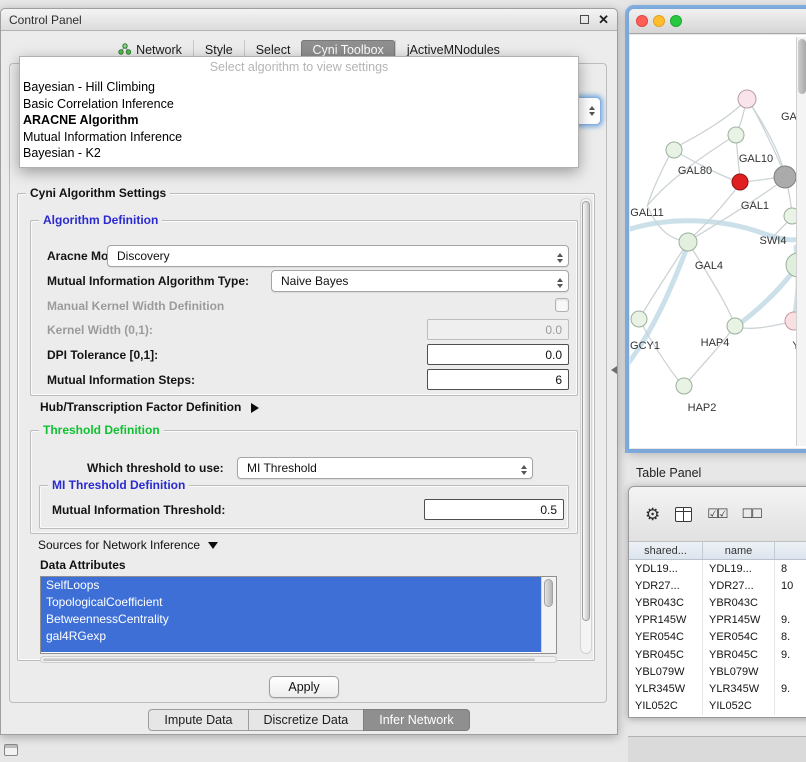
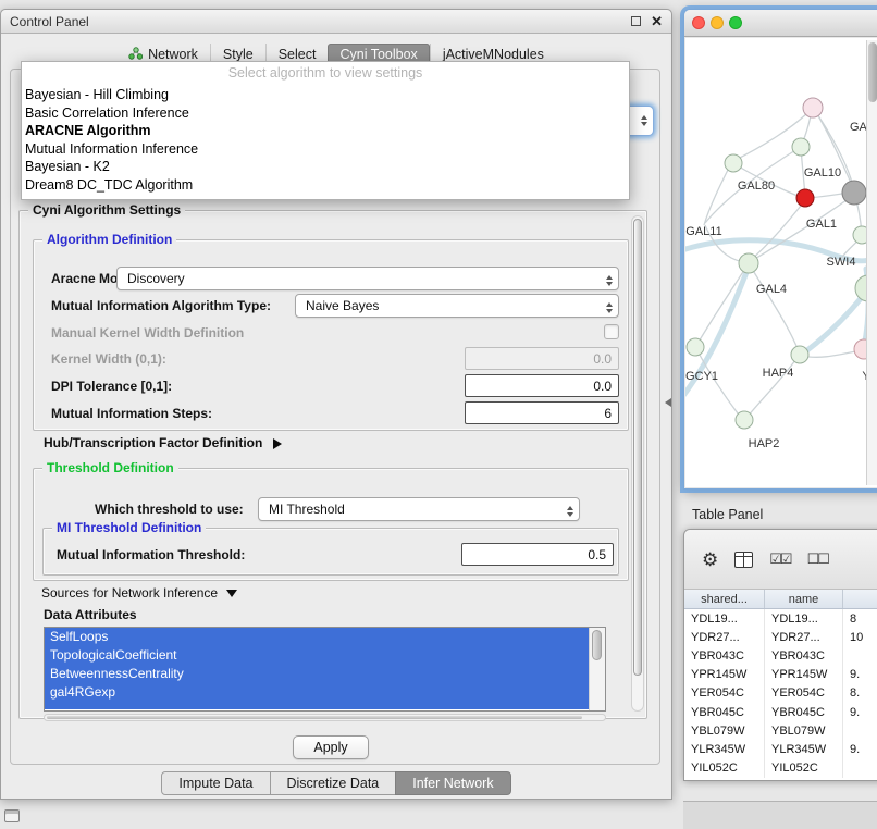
  Control Panel
  ✕
  Network
  Style
  Select
  Cyni Toolbox
  jActiveMNodules
  Cyni Algorithm Settings
  Algorithm Definition
  Aracne Mo
  Discovery
  Mutual Information Algorithm Type:
  Naive Bayes
  Manual Kernel Width Definition
  Kernel Width (0,1):
  0.0
  DPI Tolerance [0,1]:
  0.0
  Mutual Information Steps:
  6
  Hub/Transcription Factor Definition
  Threshold Definition
  Which threshold to use:
  MI Threshold
  MI Threshold Definition
  Mutual Information Threshold:
  0.5
  Sources for Network Inference
  Data Attributes
  SelfLoops
  TopologicalCoefficient
  BetweennessCentrality
  gal4RGexp
  Apply
  Impute Data
  Discretize Data
  Infer Network
  Select algorithm to view settings
  Bayesian - Hill Climbing
  Basic Correlation Inference
  ARACNE Algorithm
  Mutual Information Inference
  Bayesian - K2
+ Dream8 DC_TDC Algorithm
  GAL80
  GAL10
  GAL11
  GAL1
  SWI4
  GAL4
  GCY1
  HAP4
  HAP2
  Table Panel
  ⚙
  ☑☑
  ☐☐
  shared...
  name
  YDL19...
  YDL19...
  8
  YDR27...
  YDR27...
  10
  YBR043C
  YBR043C
  YPR145W
  YPR145W
  9.
  YER054C
  YER054C
  8.
  YBR045C
  YBR045C
  9.
  YBL079W
  YBL079W
  YLR345W
  YLR345W
  9.
  YIL052C
  YIL052C
